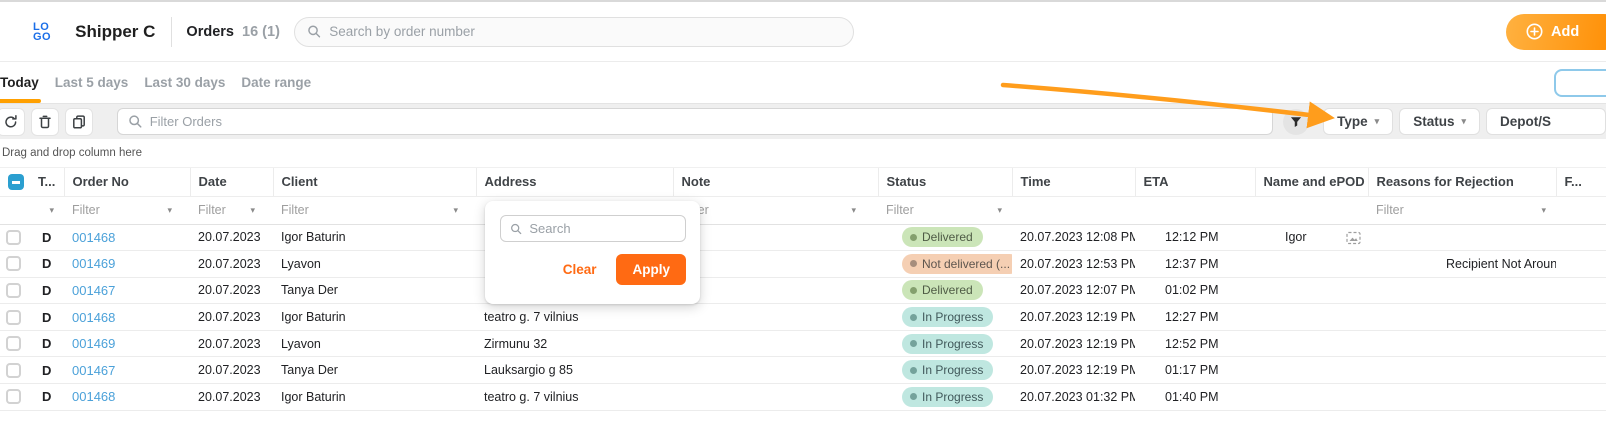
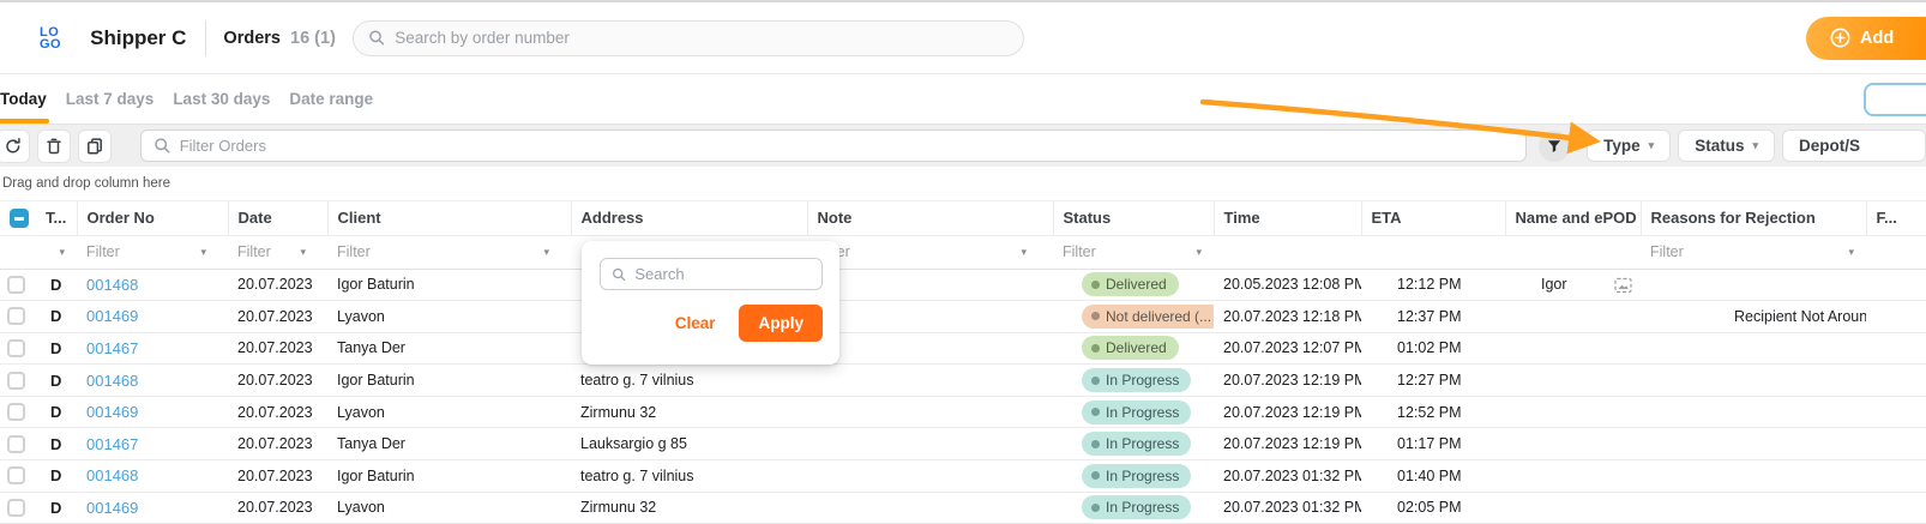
  LO
  GO
  Shipper C
  Orders 16 (1)
  Search by order number
  Add
  Today
- Last 5 days
+ Last 7 days
  Last 30 days
  Date range
  Filter Orders
  Type
  ▾
  Status
  ▾
  Depot/S
  Drag and drop column here
  	T...	Order No	Date	Client	Address	Note	Status	Time	ETA	Name and ePOD	Reasons for Rejection	F...
  	▾	Filter ▾	Filter ▾	Filter ▾		er ▾	Filter ▾				Filter ▾
- 	D	001468	20.07.2023	Igor Baturin			Delivered	20.07.2023 12:08 PM	12:12 PM	Igor
+ 	D	001468	20.07.2023	Igor Baturin			Delivered	20.05.2023 12:08 PM	12:12 PM	Igor
- 	D	001469	20.07.2023	Lyavon			Not delivered (...	20.07.2023 12:53 PM	12:37 PM		Recipient Not Aroun
+ 	D	001469	20.07.2023	Lyavon			Not delivered (...	20.07.2023 12:18 PM	12:37 PM		Recipient Not Aroun
  	D	001467	20.07.2023	Tanya Der			Delivered	20.07.2023 12:07 PM	01:02 PM
  	D	001468	20.07.2023	Igor Baturin	teatro g. 7 vilnius		In Progress	20.07.2023 12:19 PM	12:27 PM
  	D	001469	20.07.2023	Lyavon	Zirmunu 32		In Progress	20.07.2023 12:19 PM	12:52 PM
  	D	001467	20.07.2023	Tanya Der	Lauksargio g 85		In Progress	20.07.2023 12:19 PM	01:17 PM
  	D	001468	20.07.2023	Igor Baturin	teatro g. 7 vilnius		In Progress	20.07.2023 01:32 PM	01:40 PM
+ 	D	001469	20.07.2023	Lyavon	Zirmunu 32		In Progress	20.07.2023 01:32 PM	02:05 PM
  Search
  Clear
  Apply
